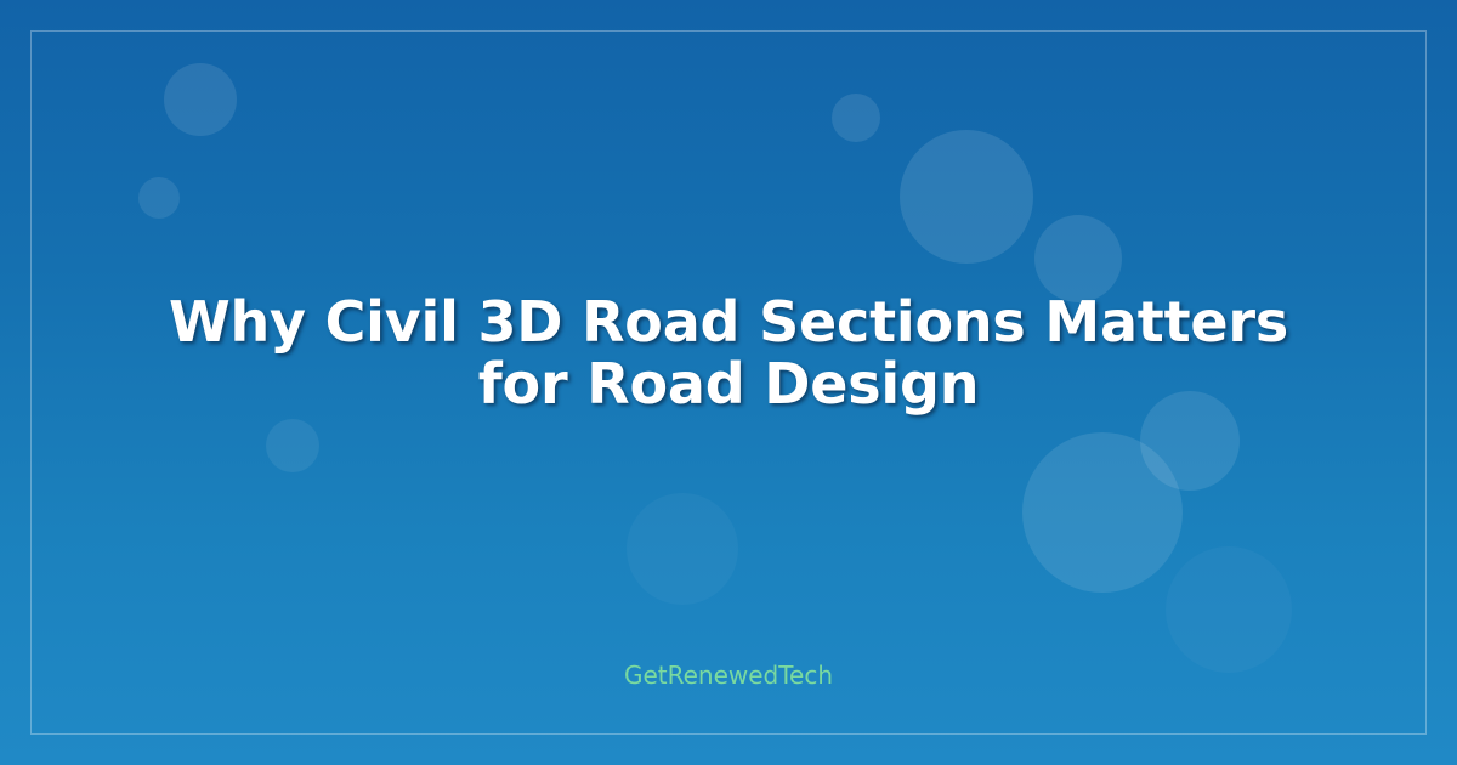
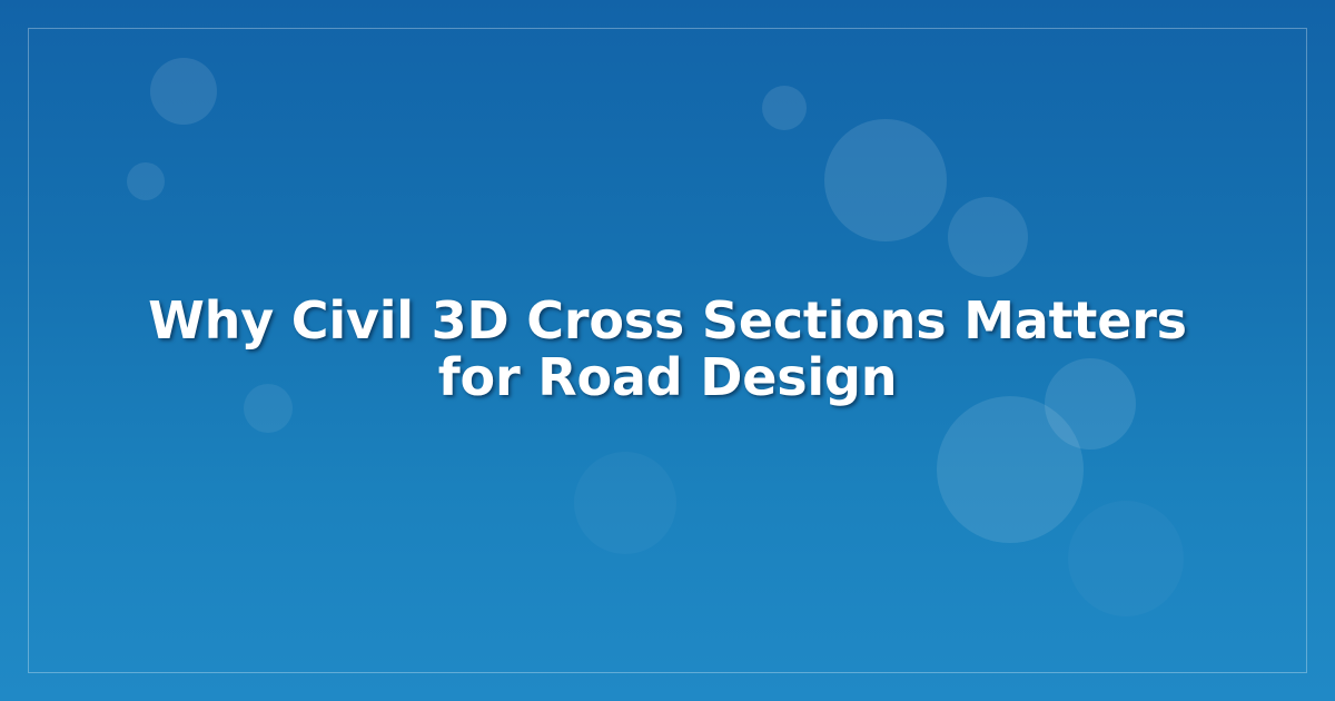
- Why Civil 3D Road Sections Matters for Road Design
+ Why Civil 3D Cross Sections Matters for Road Design
- GetRenewedTech
